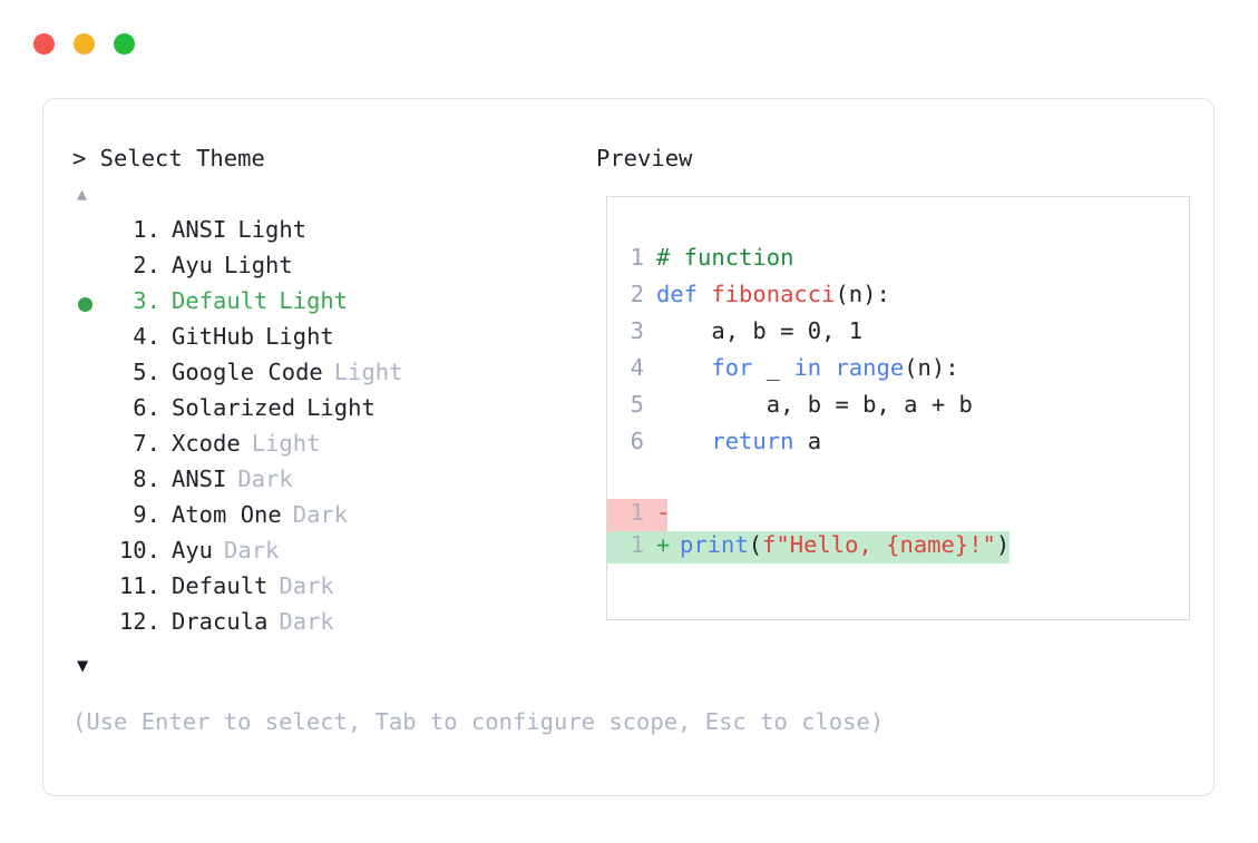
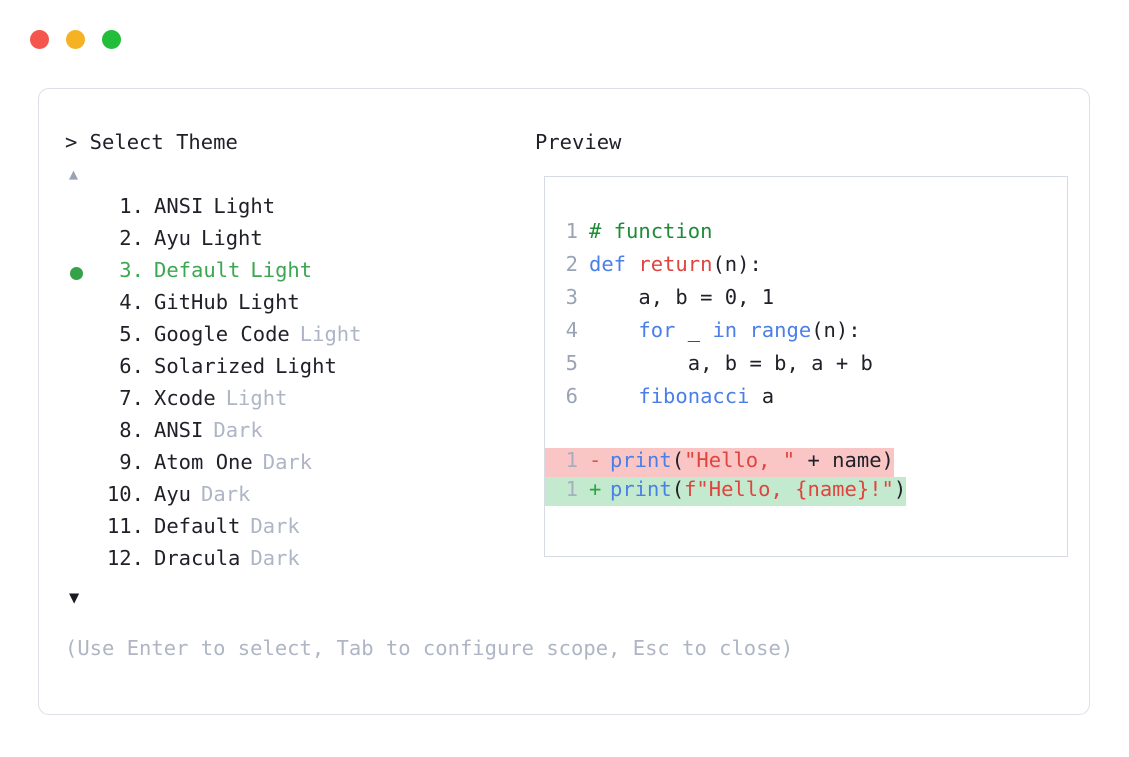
  > Select Theme
  ▲
  1.
  ANSI
  Light
  2.
  Ayu
  Light
  3.
  Default
  Light
  4.
  GitHub
  Light
  5.
  Google Code
  Light
  6.
  Solarized
  Light
  7.
  Xcode
  Light
  8.
  ANSI
  Dark
  9.
  Atom One
  Dark
  10.
  Ayu
  Dark
  11.
  Default
  Dark
  12.
  Dracula
  Dark
  ▼
  Preview
  1
  # function
  2
- def fibonacci(n):
+ def return(n):
  3
  a, b = 0, 1
  4
  for _ in range(n):
  5
  a, b = b, a + b
  6
- return a
+ fibonacci a
  1
  -
+ print("Hello, " + name)
  1
  +
  print(f"Hello, {name}!")
  (Use Enter to select, Tab to configure scope, Esc to close)
